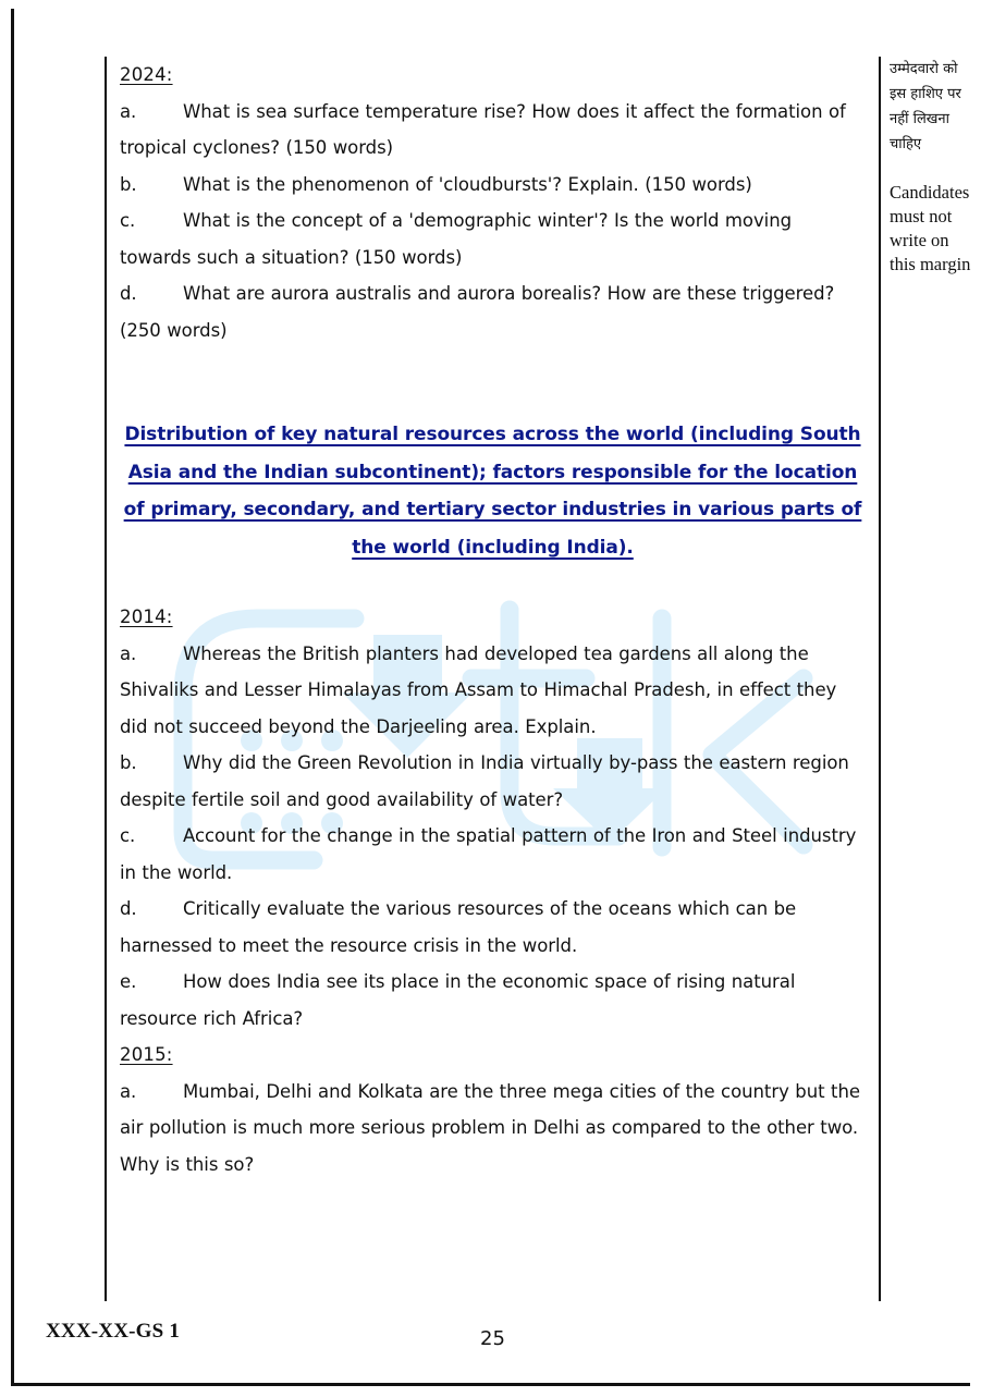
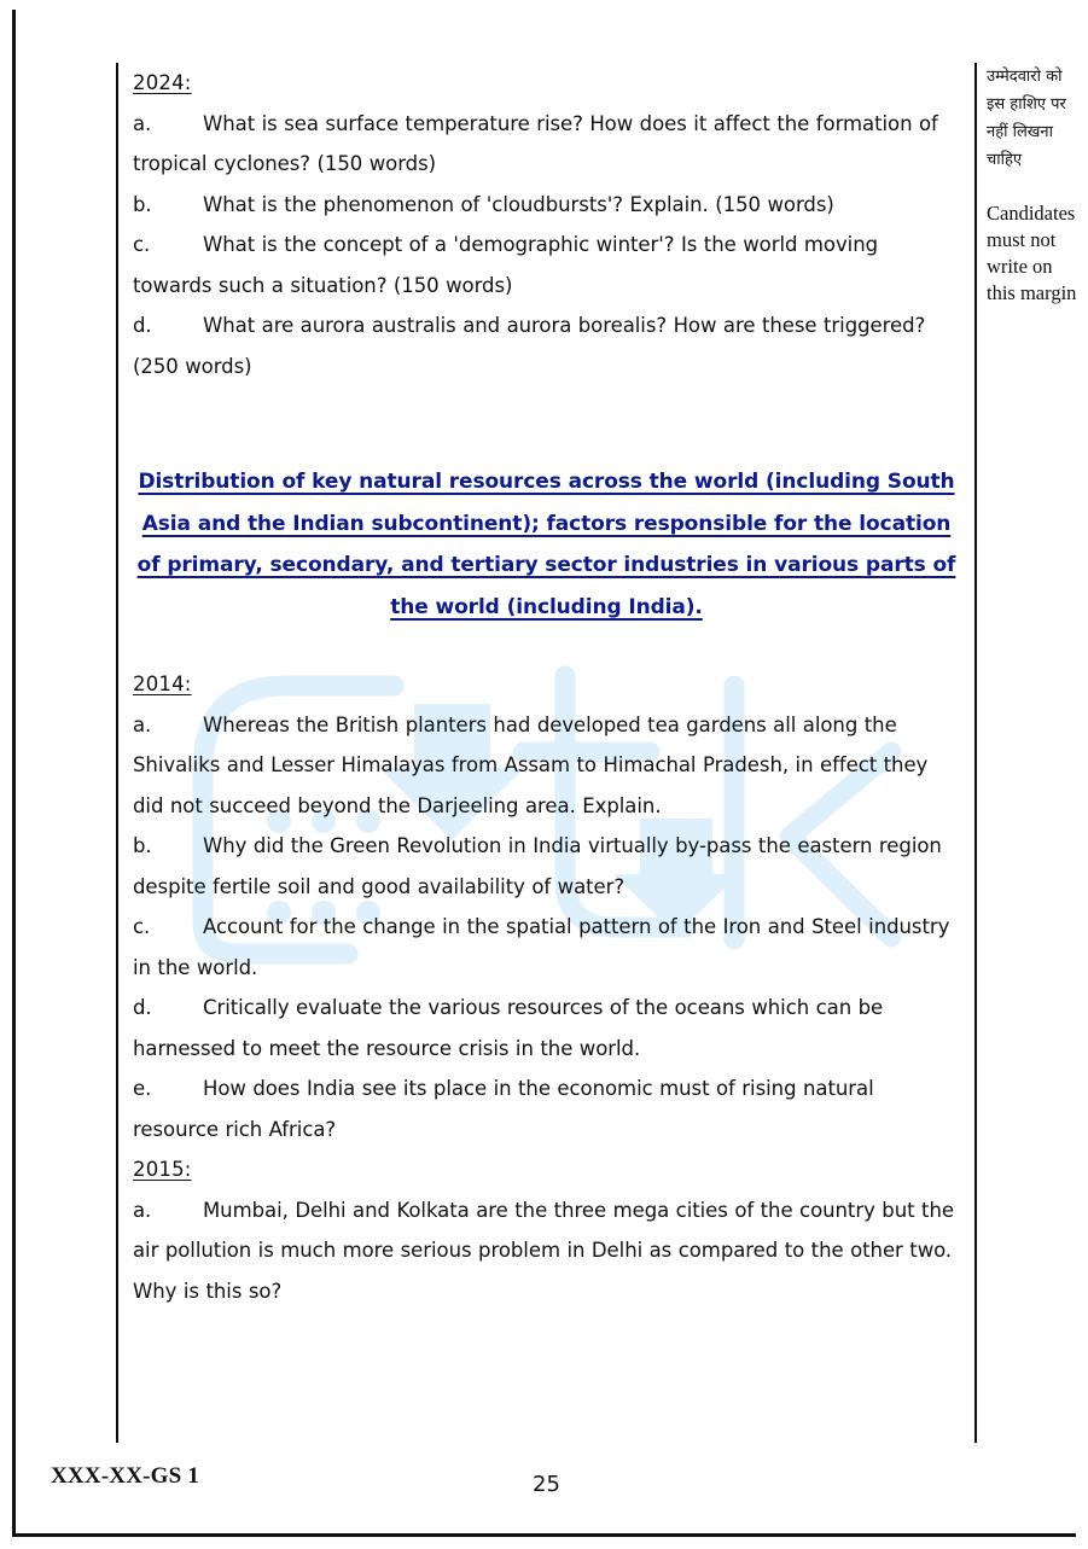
  2024:
  a. What is sea surface temperature rise? How does it affect the formation of tropical cyclones? (150 words)
  b. What is the phenomenon of 'cloudbursts'? Explain. (150 words)
  c. What is the concept of a 'demographic winter'? Is the world moving towards such a situation? (150 words)
  d. What are aurora australis and aurora borealis? How are these triggered? (250 words)
  Distribution of key natural resources across the world (including South Asia and the Indian subcontinent); factors responsible for the location of primary, secondary, and tertiary sector industries in various parts of the world (including India).
  2014:
  a. Whereas the British planters had developed tea gardens all along the Shivaliks and Lesser Himalayas from Assam to Himachal Pradesh, in effect they did not succeed beyond the Darjeeling area. Explain.
  b. Why did the Green Revolution in India virtually by-pass the eastern region despite fertile soil and good availability of water?
  c. Account for the change in the spatial pattern of the Iron and Steel industry in the world.
  d. Critically evaluate the various resources of the oceans which can be harnessed to meet the resource crisis in the world.
- e. How does India see its place in the economic space of rising natural resource rich Africa?
+ e. How does India see its place in the economic must of rising natural resource rich Africa?
  2015:
  a. Mumbai, Delhi and Kolkata are the three mega cities of the country but the air pollution is much more serious problem in Delhi as compared to the other two. Why is this so?
  उम्मेदवारो को
  इस हाशिए पर
  नहीं लिखना
  चाहिए
  Candidates
  must not
  write on
  this margin
  XXX-XX-GS 1
  25
